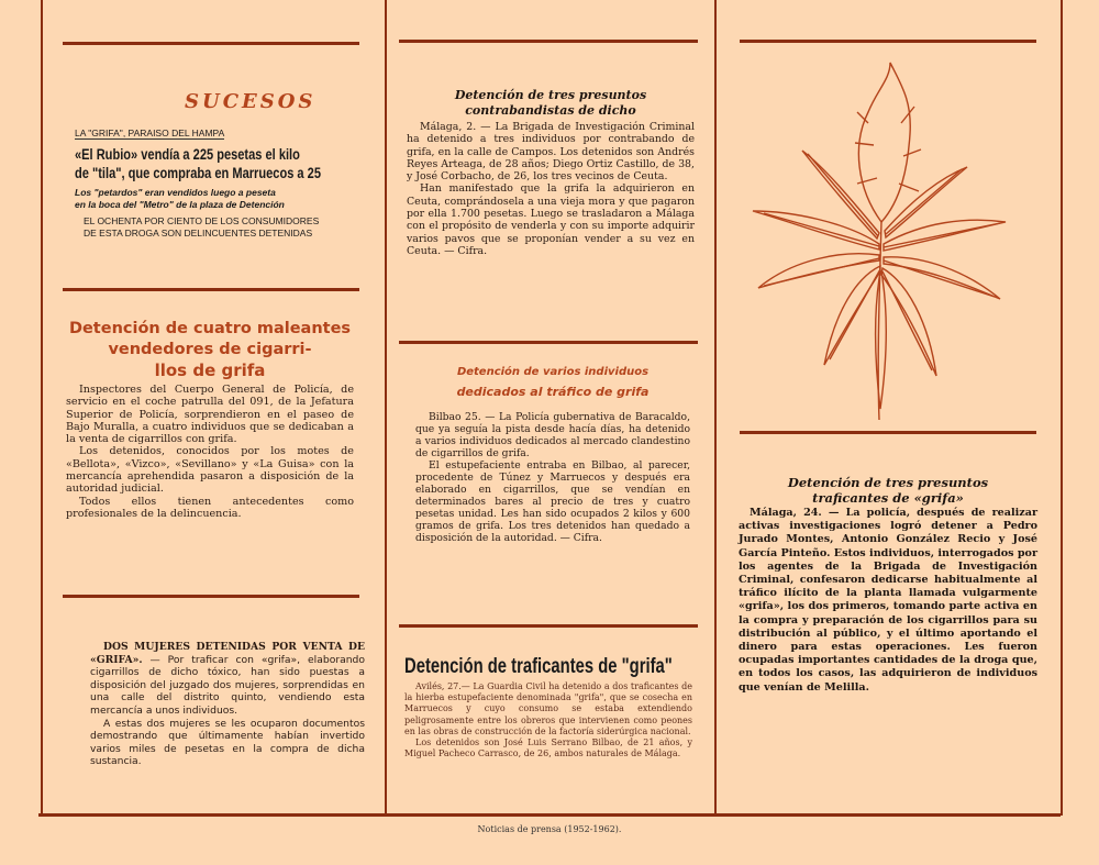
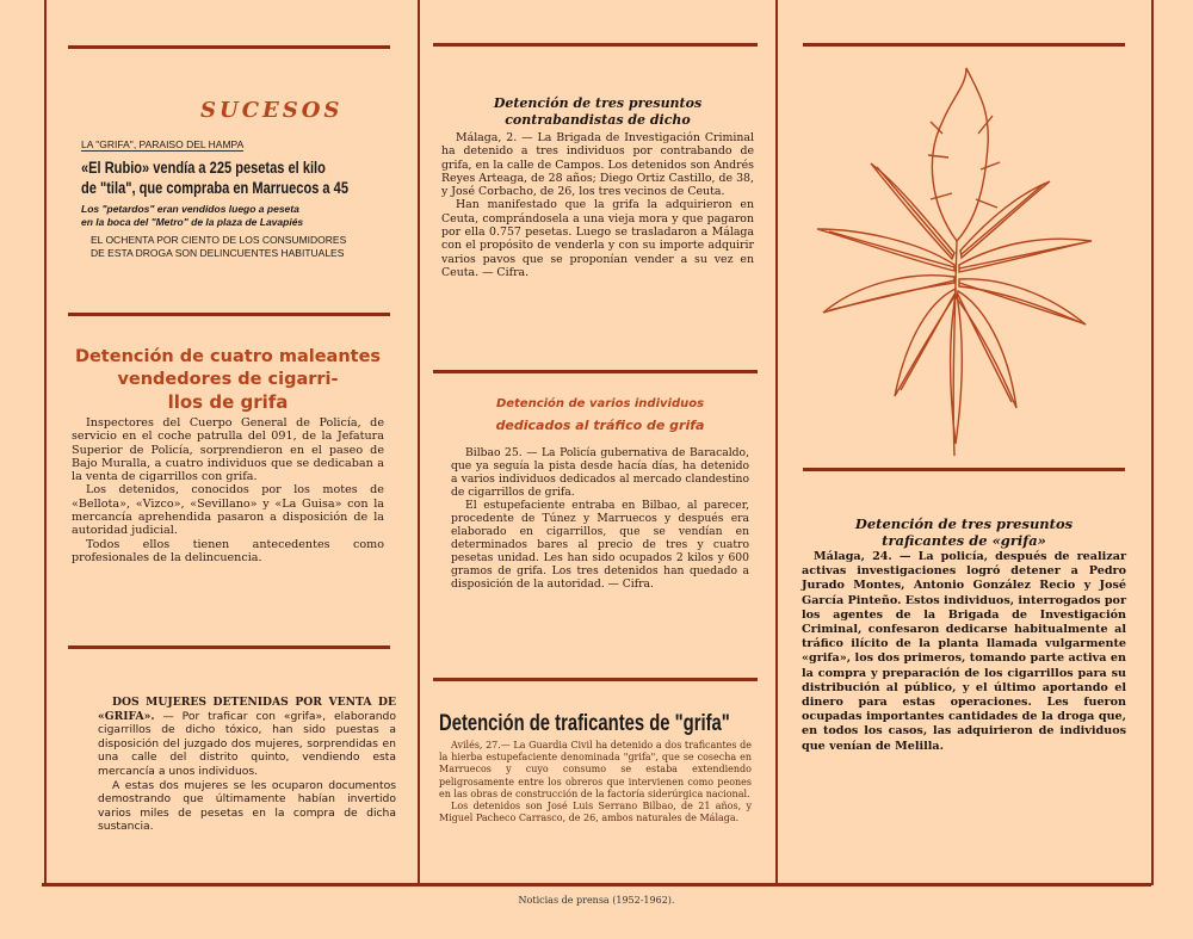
  SUCESOS
  LA "GRIFA", PARAISO DEL HAMPA
  «El Rubio» vendía a 225 pesetas el kilo
- de "tila", que compraba en Marruecos a 25
+ de "tila", que compraba en Marruecos a 45
  Los "petardos" eran vendidos luego a peseta
- en la boca del "Metro" de la plaza de Detención
+ en la boca del "Metro" de la plaza de Lavapiés
  EL OCHENTA POR CIENTO DE LOS CONSUMIDORES
- DE ESTA DROGA SON DELINCUENTES DETENIDAS
+ DE ESTA DROGA SON DELINCUENTES HABITUALES
  Detención de cuatro maleantes vendedores de cigarri-
  llos de grifa
  Inspectores del Cuerpo General de Policía, de servicio en el coche patrulla del 091, de la Jefatura Superior de Policía, sorprendieron en el paseo de Bajo Muralla, a cuatro individuos que se dedicaban a la venta de cigarrillos con grifa.
  Los detenidos, conocidos por los motes de «Bellota», «Vizco», «Sevillano» y «La Guisa» con la mercancía aprehendida pasaron a disposición de la autoridad judicial.
  Todos ellos tienen antecedentes como profesionales de la delincuencia.
  DOS MUJERES DETENIDAS POR VENTA DE «GRIFA». — Por traficar con «grifa», elaborando cigarrillos de dicho tóxico, han sido puestas a disposición del juzgado dos mujeres, sorprendidas en una calle del distrito quinto, vendiendo esta mercancía a unos individuos.
  A estas dos mujeres se les ocuparon documentos demostrando que últimamente habían invertido varios miles de pesetas en la compra de dicha sustancia.
  Detención de tres presuntos contrabandistas de dicho
  Málaga, 2. — La Brigada de Investigación Criminal ha detenido a tres individuos por contrabando de grifa, en la calle de Campos. Los detenidos son Andrés Reyes Arteaga, de 28 años; Diego Ortiz Castillo, de 38, y José Corbacho, de 26, los tres vecinos de Ceuta.
- Han manifestado que la grifa la adquirieron en Ceuta, comprándosela a una vieja mora y que pagaron por ella 1.700 pesetas. Luego se trasladaron a Málaga con el propósito de venderla y con su importe adquirir varios pavos que se proponían vender a su vez en Ceuta. — Cifra.
+ Han manifestado que la grifa la adquirieron en Ceuta, comprándosela a una vieja mora y que pagaron por ella 0.757 pesetas. Luego se trasladaron a Málaga con el propósito de venderla y con su importe adquirir varios pavos que se proponían vender a su vez en Ceuta. — Cifra.
  Detención de varios individuos
  dedicados al tráfico de grifa
  Bilbao 25. — La Policía gubernativa de Baracaldo, que ya seguía la pista desde hacía días, ha detenido a varios individuos dedicados al mercado clandestino de cigarrillos de grifa.
  El estupefaciente entraba en Bilbao, al parecer, procedente de Túnez y Marruecos y después era elaborado en cigarrillos, que se vendían en determinados bares al precio de tres y cuatro pesetas unidad. Les han sido ocupados 2 kilos y 600 gramos de grifa. Los tres detenidos han quedado a disposición de la autoridad. — Cifra.
  Detención de traficantes de "grifa"
  Avilés, 27.— La Guardia Civil ha detenido a dos traficantes de la hierba estupefaciente denominada "grifa", que se cosecha en Marruecos y cuyo consumo se estaba extendiendo peligrosamente entre los obreros que intervienen como peones en las obras de construcción de la factoría siderúrgica nacional.
  Los detenidos son José Luis Serrano Bilbao, de 21 años, y Miguel Pacheco Carrasco, de 26, ambos naturales de Málaga.
  Detención de tres presuntos
  traficantes de «grifa»
  Málaga, 24. — La policía, después de realizar activas investigaciones logró detener a Pedro Jurado Montes, Antonio González Recio y José García Pinteño. Estos individuos, interrogados por los agentes de la Brigada de Investigación Criminal, confesaron dedicarse habitualmente al tráfico ilícito de la planta llamada vulgarmente «grifa», los dos primeros, tomando parte activa en la compra y preparación de los cigarrillos para su distribución al público, y el último aportando el dinero para estas operaciones. Les fueron ocupadas importantes cantidades de la droga que, en todos los casos, las adquirieron de individuos que venían de Melilla.
  Noticias de prensa (1952-1962).
